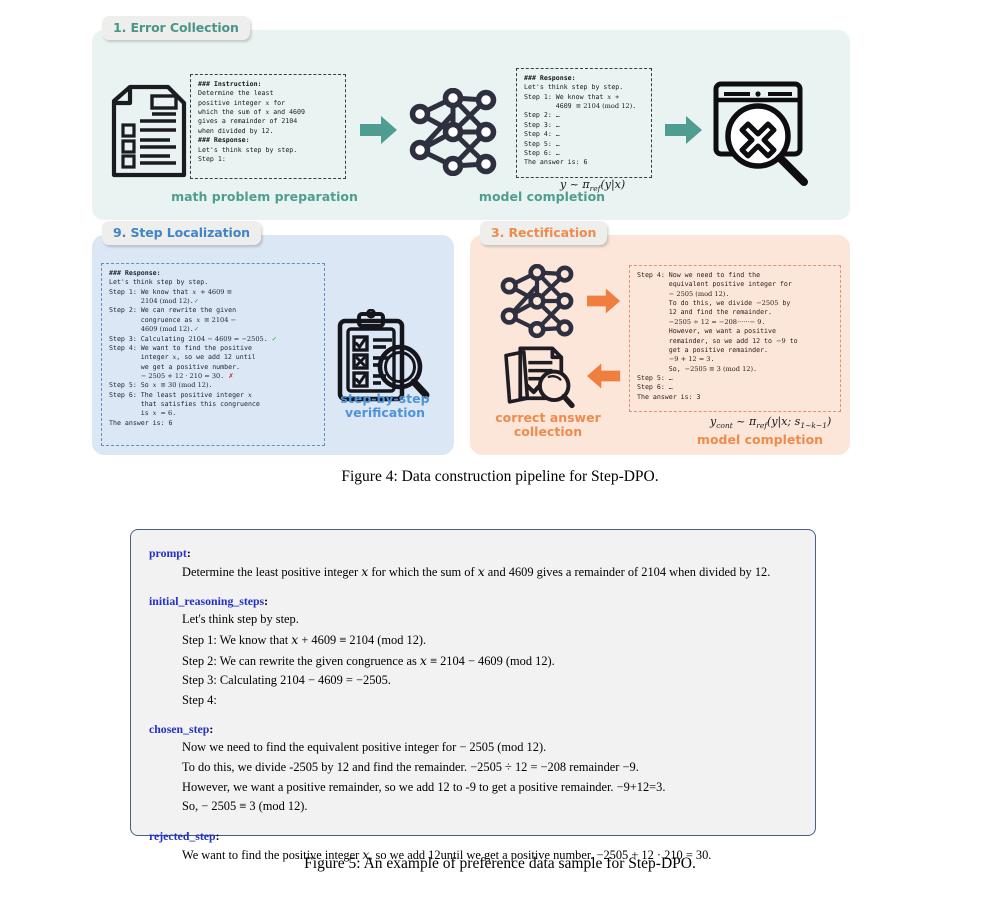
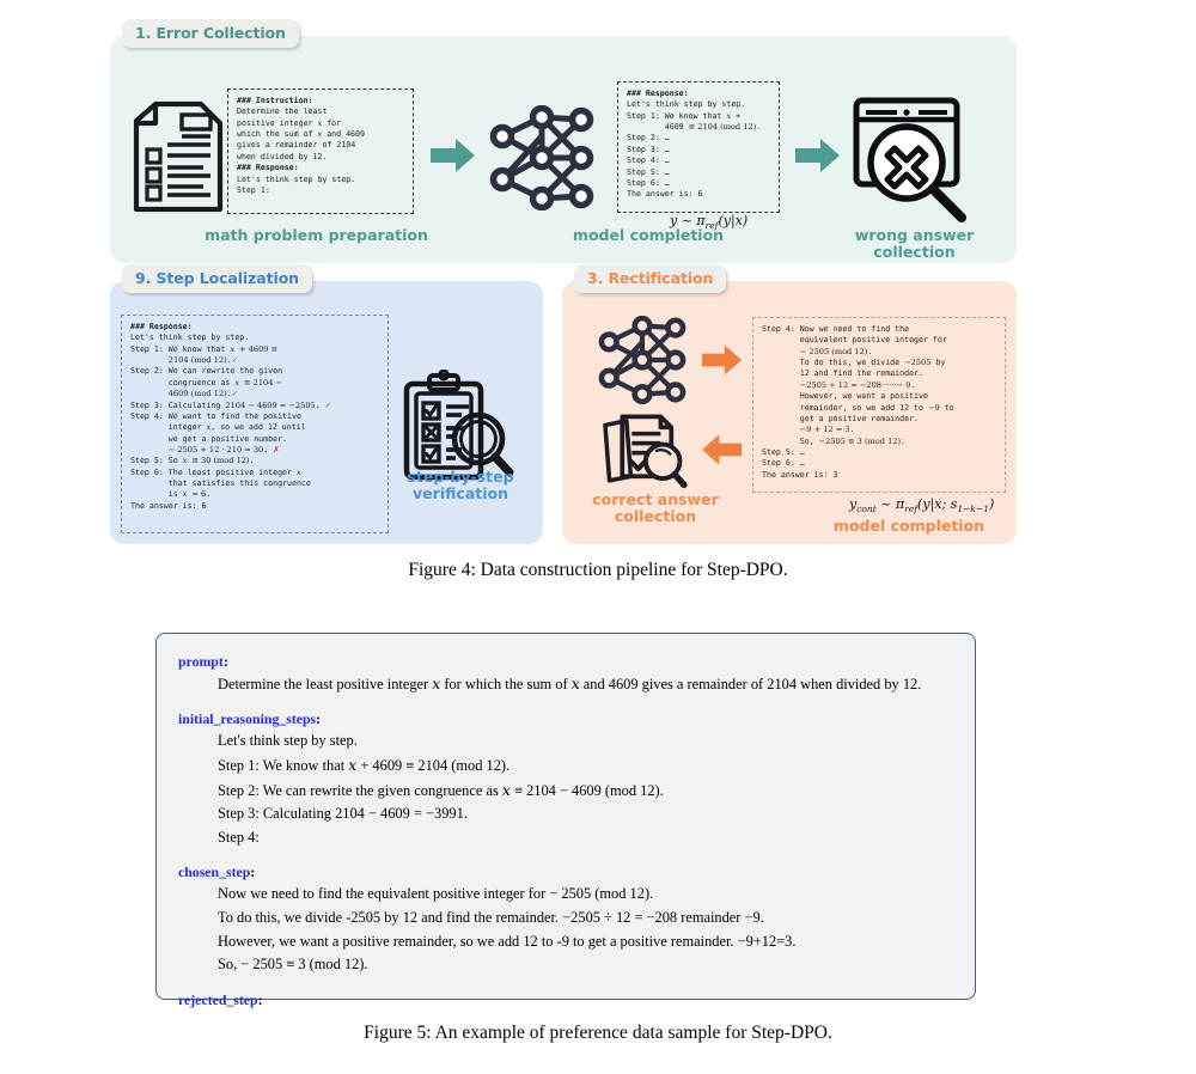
  1. Error Collection
  ### Instruction:
  Determine the least
  positive integer x for
  which the sum of x and 4609
  gives a remainder of 2104
  when divided by 12.
  ### Response:
  Let's think step by step.
  Step 1:
  ### Response:
  Let's think step by step.
  Step 1: We know that x +
  4609 ≡ 2104 (mod 12).
  Step 2: …
  Step 3: …
  Step 4: …
  Step 5: …
  Step 6: …
  The answer is: 6
  y ~ πref(y|x)
  math problem preparation
  model completion
+ wrong answer collection
  9. Step Localization
  ### Response:
  Let's think step by step.
  Step 1: We know that x + 4609 ≡ 2104 (mod 12).✓
  Step 2: We can rewrite the given
  congruence as x ≡ 2104 − 4609 (mod 12).✓
  Step 3: Calculating 2104 − 4609 = −2505. ✓
  Step 4: We want to find the positive
  integer x, so we add 12 until
  we get a positive number.
  − 2505 + 12 · 210 = 30. ✗
  Step 5: So x ≡ 30 (mod 12).
  Step 6: The least positive integer x
  that satisfies this congruence
  is x = 6.
  The answer is: 6
  step-by-step verification
  3. Rectification
  Step 4: Now we need to find the
  equivalent positive integer for
  − 2505 (mod 12).
  To do this, we divide −2505 by
  12 and find the remainder.
  −2505 ÷ 12 = −208······− 9.
  However, we want a positive
  remainder, so we add 12 to −9 to
  get a positive remainder.
  −9 + 12 = 3.
  So, −2505 ≡ 3 (mod 12).
  Step 5: …
  Step 6: …
  The answer is: 3
  ycont ~ πref(y|x; s1~k−1)
  correct answer collection
  model completion
  Figure 4: Data construction pipeline for Step-DPO.
  prompt:
  Determine the least positive integer x for which the sum of x and 4609 gives a remainder of 2104 when divided by 12.
  initial_reasoning_steps:
  Let's think step by step.
  Step 1: We know that x + 4609 ≡ 2104 (mod 12).
  Step 2: We can rewrite the given congruence as x ≡ 2104 − 4609 (mod 12).
- Step 3: Calculating 2104 − 4609 = −2505.
+ Step 3: Calculating 2104 − 4609 = −3991.
  Step 4:
  chosen_step:
  Now we need to find the equivalent positive integer for − 2505 (mod 12).
  To do this, we divide -2505 by 12 and find the remainder. −2505 ÷ 12 = −208 remainder −9.
  However, we want a positive remainder, so we add 12 to -9 to get a positive remainder. −9+12=3.
  So, − 2505 ≡ 3 (mod 12).
  rejected_step:
- We want to find the positive integer x, so we add 12until we get a positive number. −2505 + 12 · 210 = 30.
  Figure 5: An example of preference data sample for Step-DPO.
